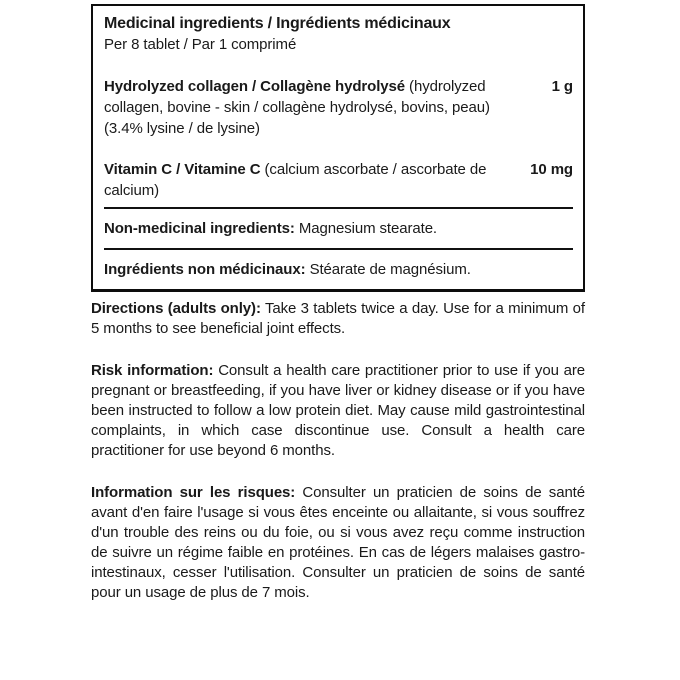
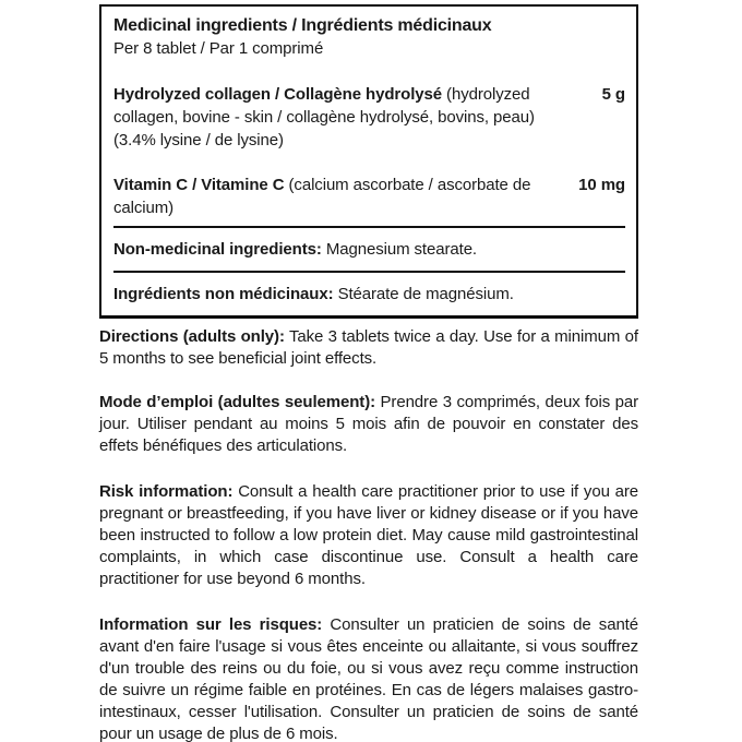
  Medicinal ingredients / Ingrédients médicinaux
  Per 8 tablet / Par 1 comprimé
  Hydrolyzed collagen / Collagène hydrolysé (hydrolyzed collagen, bovine - skin / collagène hydrolysé, bovins, peau) (3.4% lysine / de lysine)
- 1 g
+ 5 g
  Vitamin C / Vitamine C (calcium ascorbate / ascorbate de calcium)
  10 mg
  Non-medicinal ingredients: Magnesium stearate.
  Ingrédients non médicinaux: Stéarate de magnésium.
  Directions (adults only): Take 3 tablets twice a day. Use for a minimum of 5 months to see beneficial joint effects.
+ Mode d’emploi (adultes seulement): Prendre 3 comprimés, deux fois par jour. Utiliser pendant au moins 5 mois afin de pouvoir en constater des effets bénéfiques des articulations.
  Risk information: Consult a health care practitioner prior to use if you are pregnant or breastfeeding, if you have liver or kidney disease or if you have been instructed to follow a low protein diet. May cause mild gastrointestinal complaints, in which case discontinue use. Consult a health care practitioner for use beyond 6 months.
- Information sur les risques: Consulter un praticien de soins de santé avant d'en faire l'usage si vous êtes enceinte ou allaitante, si vous souffrez d'un trouble des reins ou du foie, ou si vous avez reçu comme instruction de suivre un régime faible en protéines. En cas de légers malaises gastro-intestinaux, cesser l'utilisation. Consulter un praticien de soins de santé pour un usage de plus de 7 mois.
+ Information sur les risques: Consulter un praticien de soins de santé avant d'en faire l'usage si vous êtes enceinte ou allaitante, si vous souffrez d'un trouble des reins ou du foie, ou si vous avez reçu comme instruction de suivre un régime faible en protéines. En cas de légers malaises gastro-intestinaux, cesser l'utilisation. Consulter un praticien de soins de santé pour un usage de plus de 6 mois.
